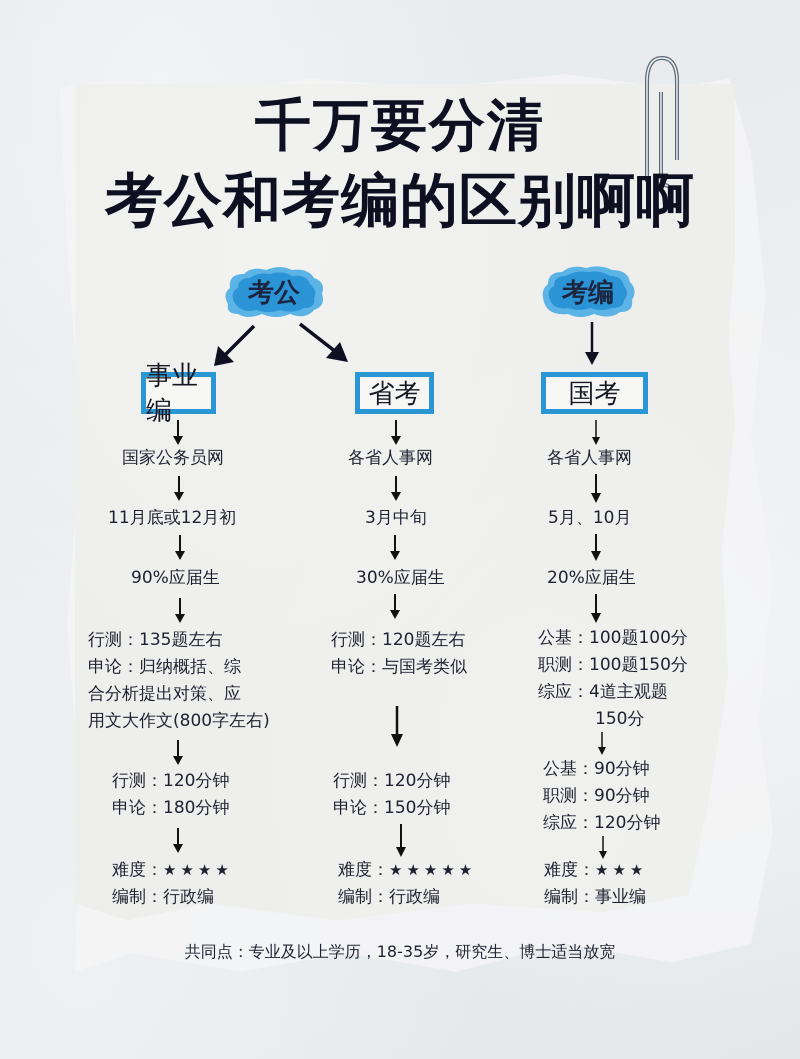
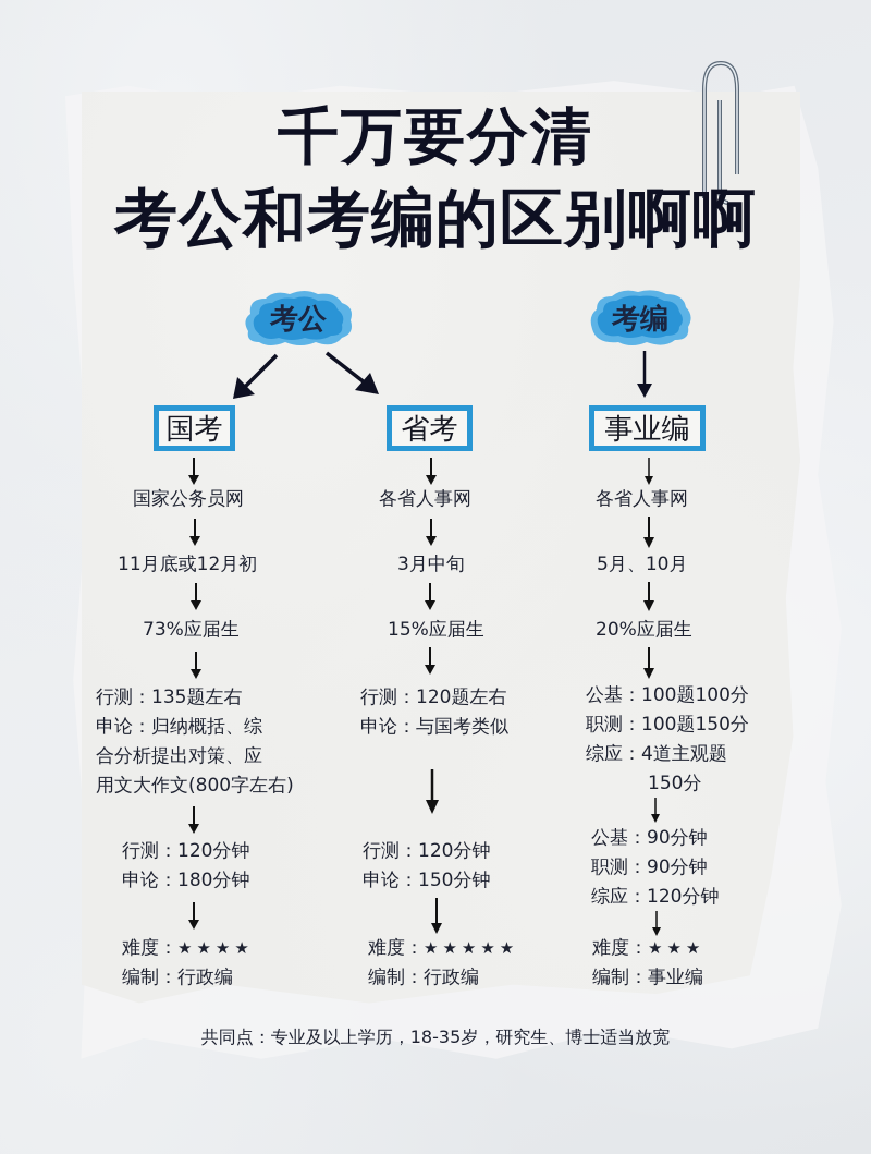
  千万要分清
  考公和考编的区别啊啊
  考公
  考编
- 事业编
+ 国考
  省考
- 国考
+ 事业编
  国家公务员网
  11月底或12月初
- 90%应届生
+ 73%应届生
  行测：135题左右
  申论：归纳概括、综
  合分析提出对策、应
  用文大作文(800字左右)
  行测：120分钟
  申论：180分钟
  难度：★★★★
  编制：行政编
  各省人事网
  3月中旬
- 30%应届生
+ 15%应届生
  行测：120题左右
  申论：与国考类似
  行测：120分钟
  申论：150分钟
  难度：★★★★★
  编制：行政编
  各省人事网
  5月、10月
  20%应届生
  公基：100题100分
  职测：100题150分
  综应：4道主观题
  150分
  公基：90分钟
  职测：90分钟
  综应：120分钟
  难度：★★★
  编制：事业编
  共同点：专业及以上学历，18-35岁，研究生、博士适当放宽
